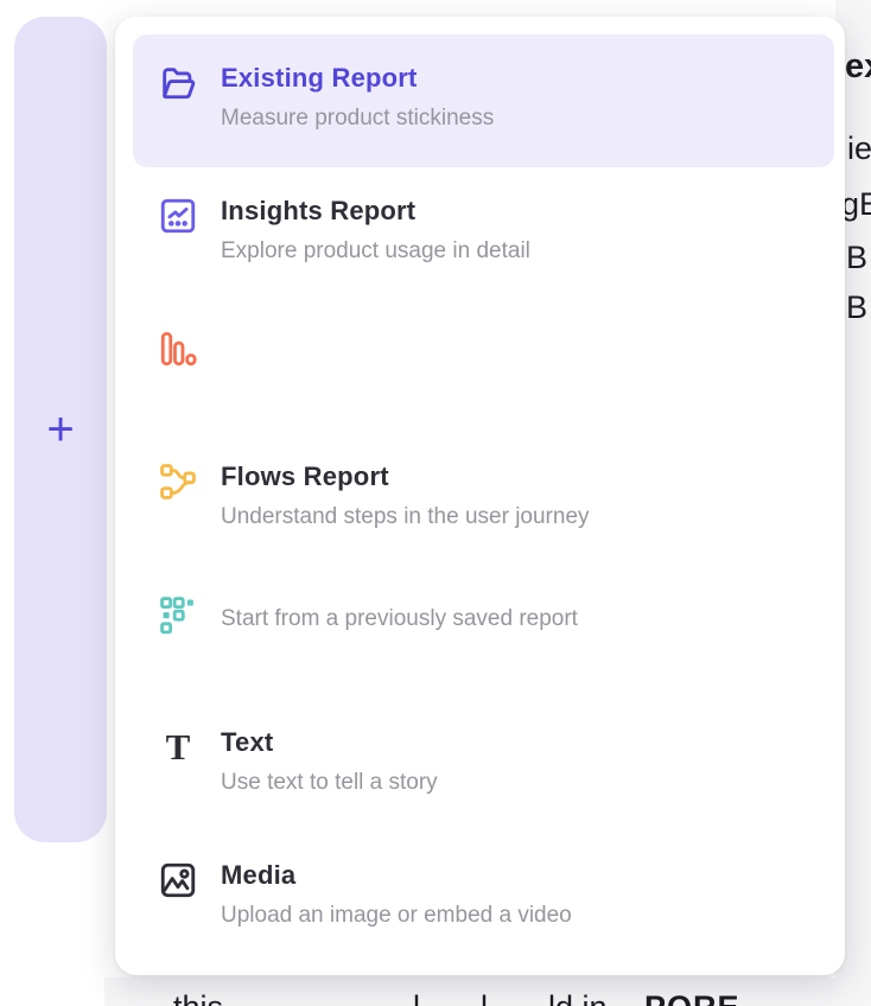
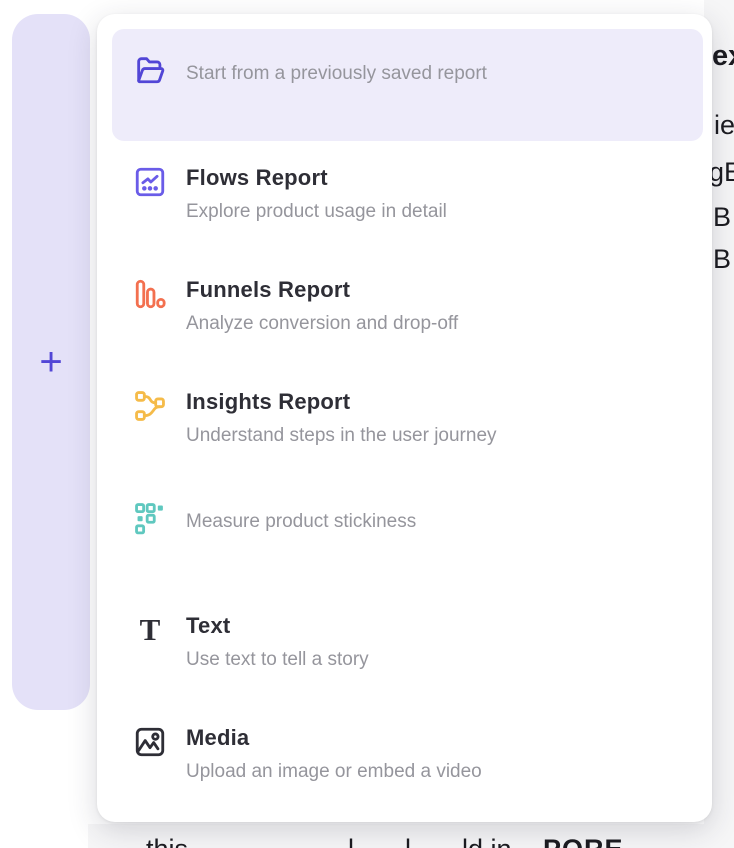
  ie
  gE
  B
  B
  +
- Existing Report
- Measure product stickiness
+ Start from a previously saved report
- Insights Report
+ Flows Report
  Explore product usage in detail
+ Funnels Report
+ Analyze conversion and drop-off
- Flows Report
+ Insights Report
  Understand steps in the user journey
- Start from a previously saved report
+ Measure product stickiness
  T
  Text
  Use text to tell a story
  Media
  Upload an image or embed a video
